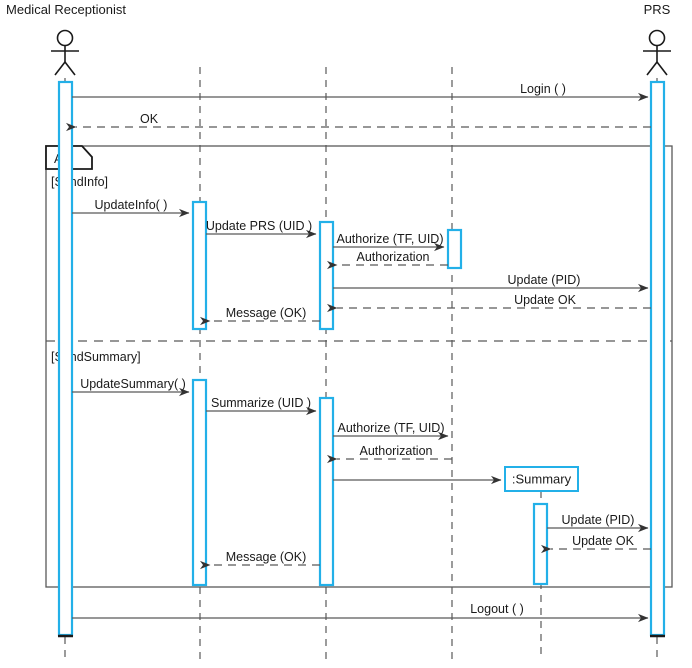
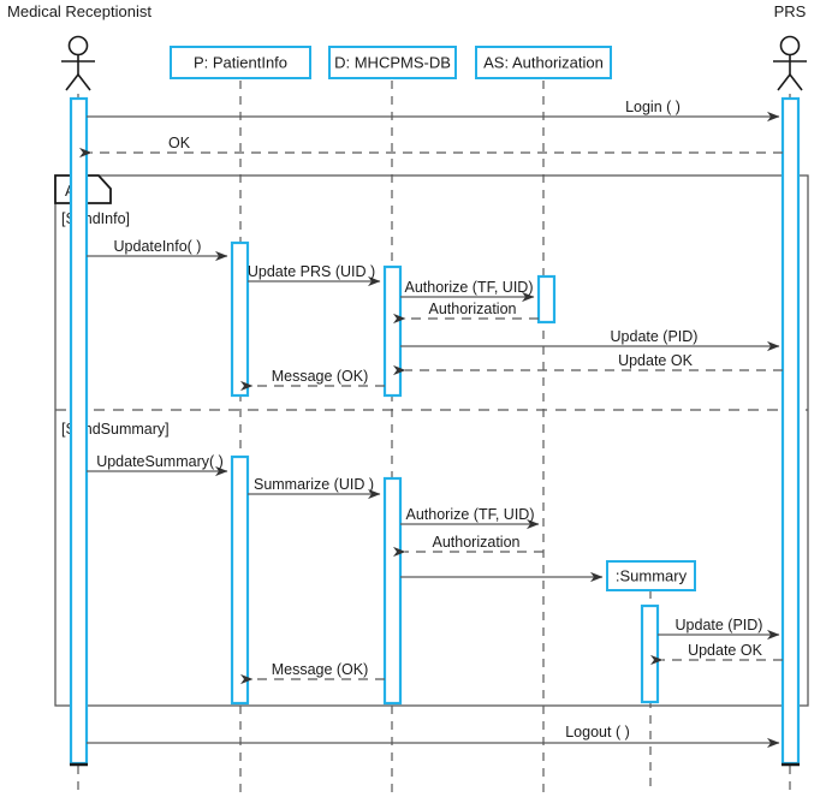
  Medical Receptionist
  PRS
+ P: PatientInfo
+ D: MHCPMS-DB
+ AS: Authorization
  [ndInfo]
  [ndSummary]
  :Summary
  Login ( )
  OK
  UpdateInfo( )
  Update PRS (UID )
  Authorize (TF, UID)
  Authorization
  Update (PID)
  Update OK
  Message (OK)
  UpdateSummary( )
  Summarize (UID )
  Authorize (TF, UID)
  Authorization
  Update (PID)
  Update OK
  Message (OK)
  Logout ( )
